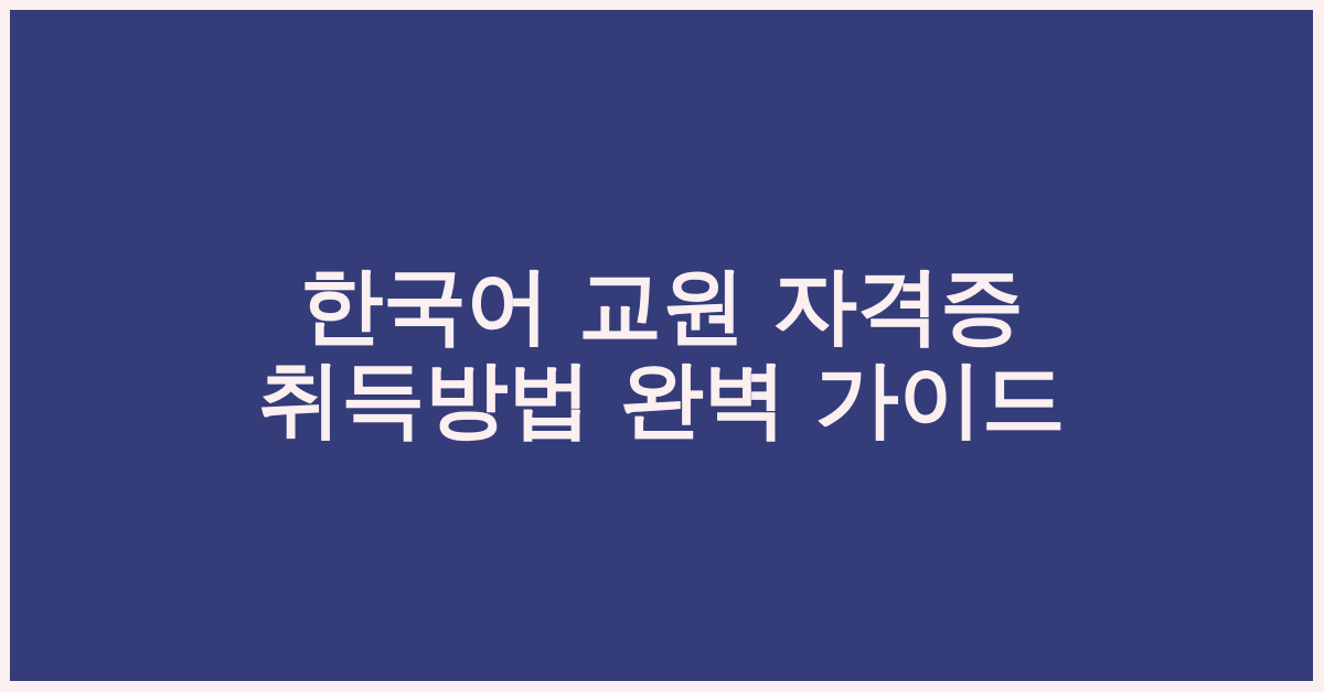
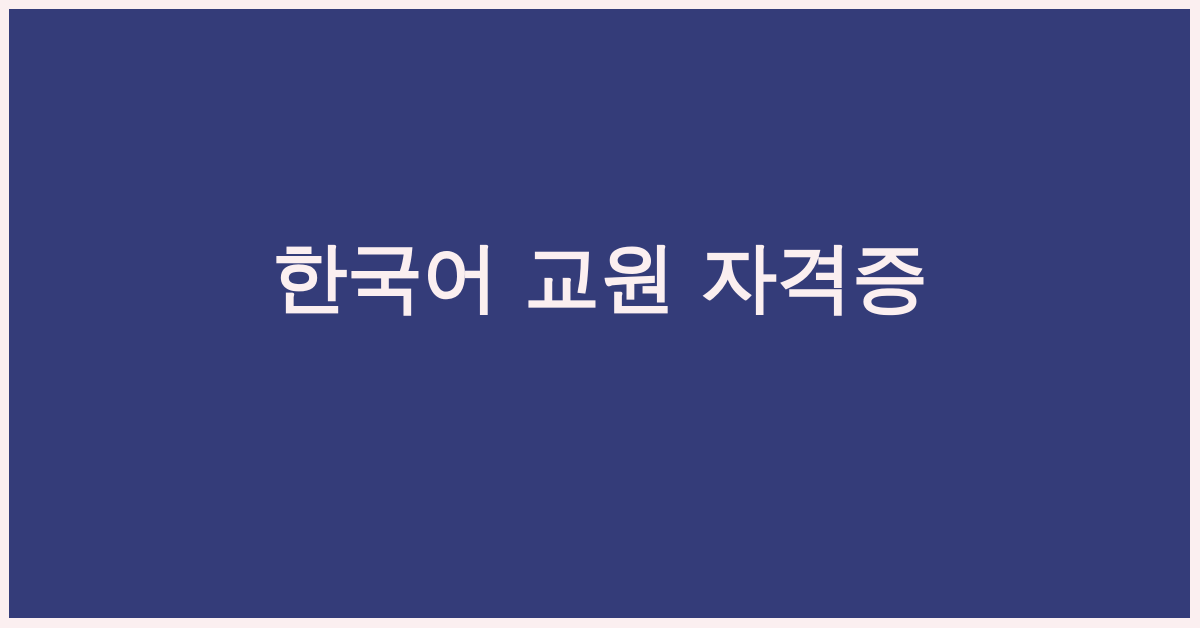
  한국어 교원 자격증
- 취득방법 완벽 가이드
